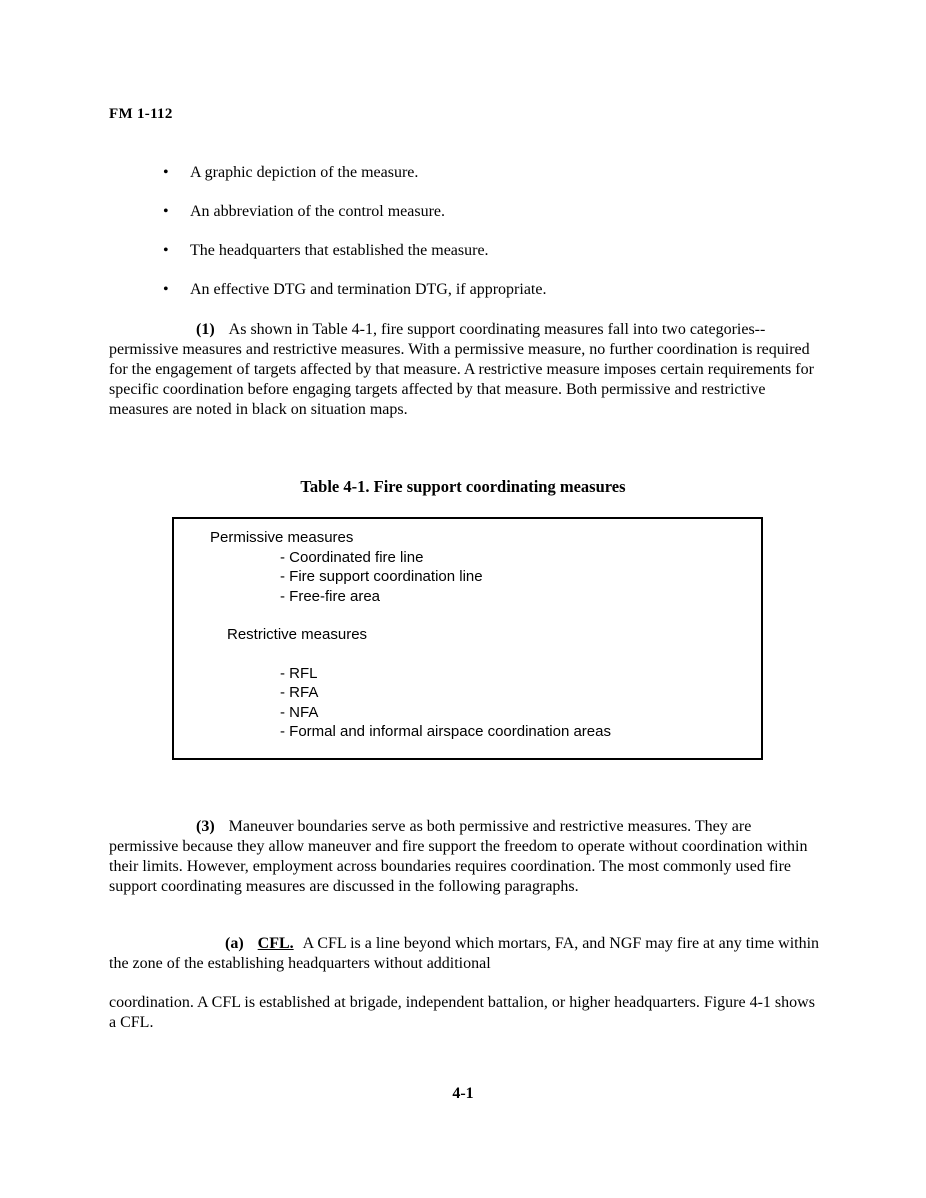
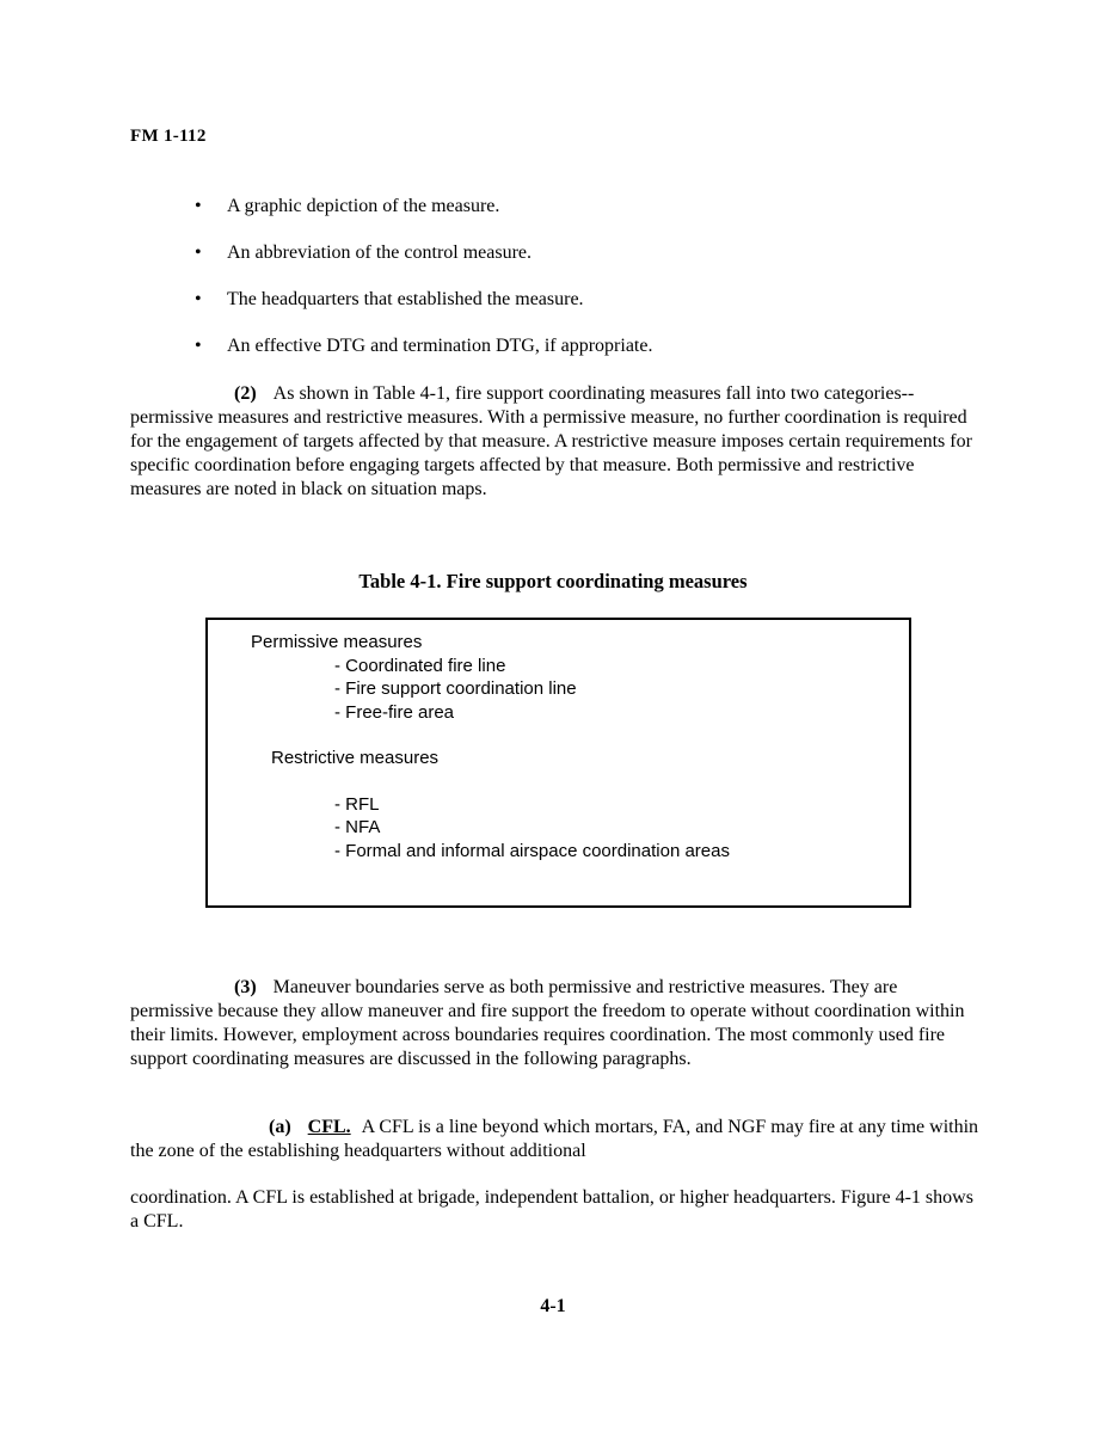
  FM 1-112
  •
  A graphic depiction of the measure.
  •
  An abbreviation of the control measure.
  •
  The headquarters that established the measure.
  •
  An effective DTG and termination DTG, if appropriate.
- (1) As shown in Table 4-1, fire support coordinating measures fall into two categories--permissive measures and restrictive measures. With a permissive measure, no further coordination is required for the engagement of targets affected by that measure. A restrictive measure imposes certain requirements for specific coordination before engaging targets affected by that measure. Both permissive and restrictive measures are noted in black on situation maps.
+ (2) As shown in Table 4-1, fire support coordinating measures fall into two categories--permissive measures and restrictive measures. With a permissive measure, no further coordination is required for the engagement of targets affected by that measure. A restrictive measure imposes certain requirements for specific coordination before engaging targets affected by that measure. Both permissive and restrictive measures are noted in black on situation maps.
  Table 4-1. Fire support coordinating measures
  Permissive measures
  - Coordinated fire line
  - Fire support coordination line
  - Free-fire area
  Restrictive measures
  - RFL
- - RFA
  - NFA
  - Formal and informal airspace coordination areas
  (3) Maneuver boundaries serve as both permissive and restrictive measures. They are permissive because they allow maneuver and fire support the freedom to operate without coordination within their limits. However, employment across boundaries requires coordination. The most commonly used fire support coordinating measures are discussed in the following paragraphs.
  (a) CFL. A CFL is a line beyond which mortars, FA, and NGF may fire at any time within the zone of the establishing headquarters without additional
  coordination. A CFL is established at brigade, independent battalion, or higher headquarters. Figure 4-1 shows a CFL.
  4-1
